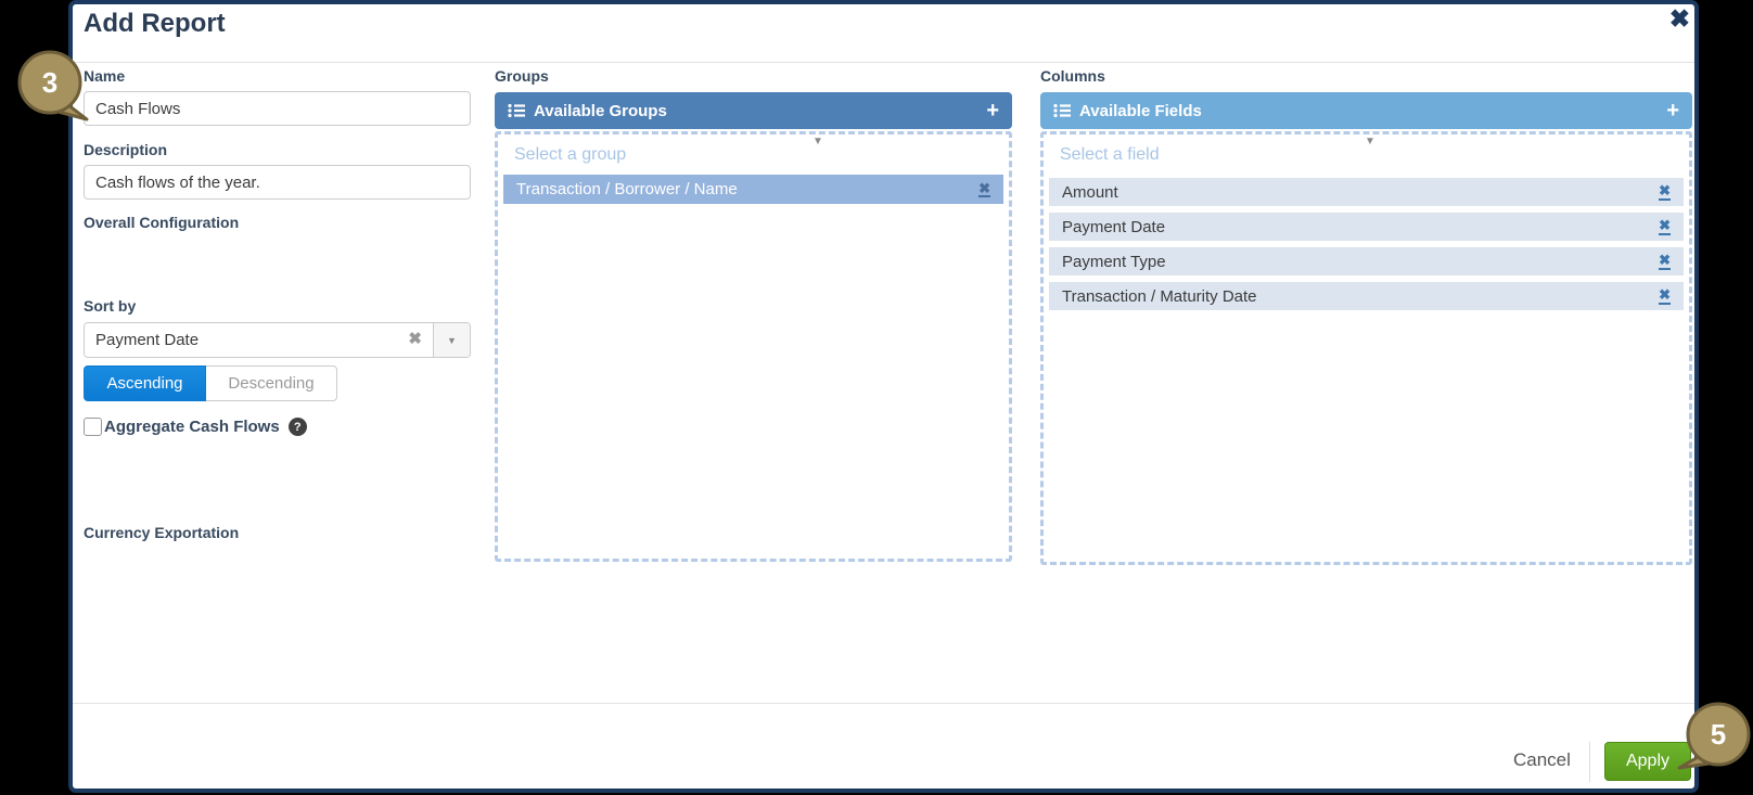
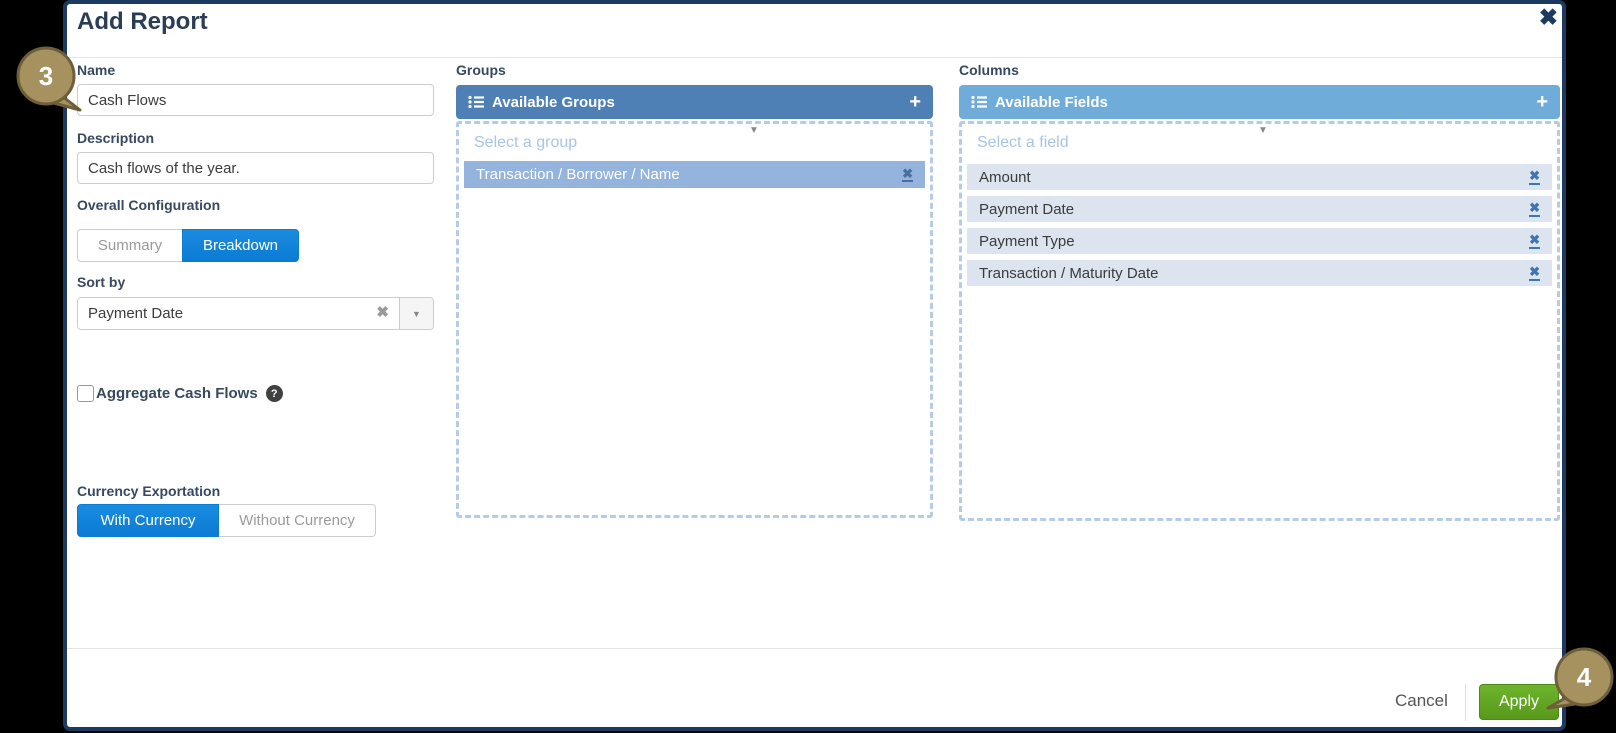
  Add Report
  ✖
  Name
  Cash Flows
  Description
  Cash flows of the year.
  Overall Configuration
+ Summary
+ Breakdown
  Sort by
  Payment Date
  ✖
  ▼
- Ascending
- Descending
  Aggregate Cash Flows
  ?
  Currency Exportation
+ With Currency
+ Without Currency
  Groups
  Available Groups
  +
  ▼
  Select a group
  Transaction / Borrower / Name
  ✖
  Columns
  Available Fields
  +
  ▼
  Select a field
  Amount
  ✖
  Payment Date
  ✖
  Payment Type
  ✖
  Transaction / Maturity Date
  ✖
  Cancel
  Apply
  3
- 5
+ 4
